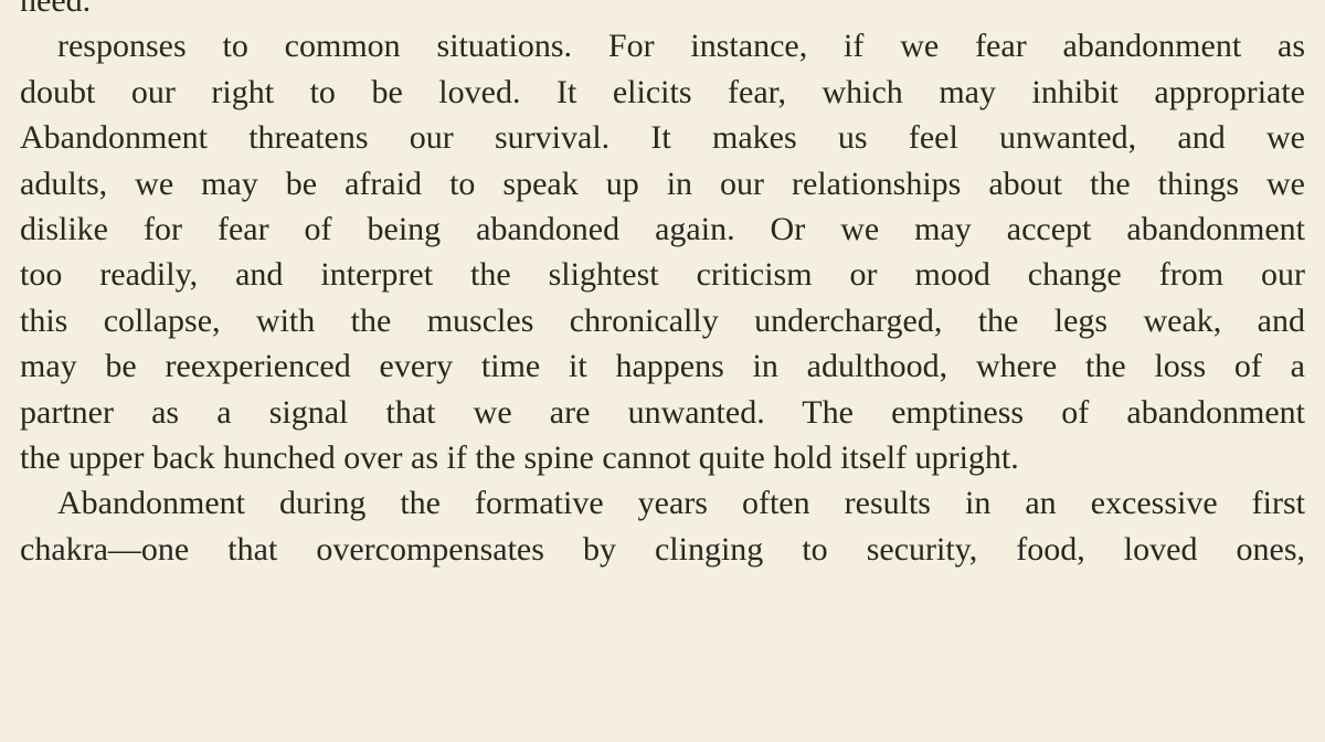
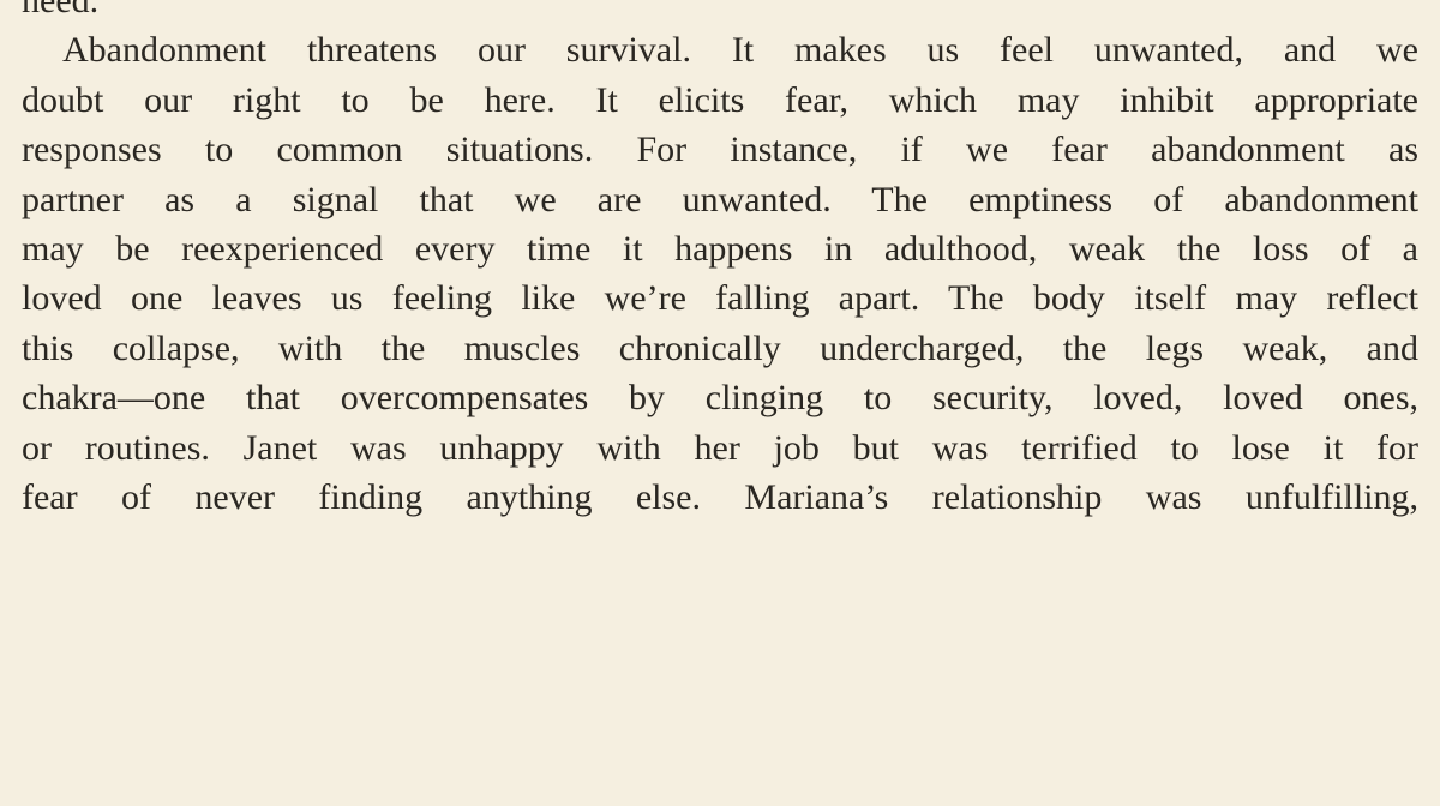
  need.
- responses to common situations. For instance, if we fear abandonment as
+ Abandonment threatens our survival. It makes us feel unwanted, and we
- doubt our right to be loved. It elicits fear, which may inhibit appropriate
+ doubt our right to be here. It elicits fear, which may inhibit appropriate
- Abandonment threatens our survival. It makes us feel unwanted, and we
+ responses to common situations. For instance, if we fear abandonment as
- adults, we may be afraid to speak up in our relationships about the things we
- dislike for fear of being abandoned again. Or we may accept abandonment
- too readily, and interpret the slightest criticism or mood change from our
- this collapse, with the muscles chronically undercharged, the legs weak, and
+ partner as a signal that we are unwanted. The emptiness of abandonment
- may be reexperienced every time it happens in adulthood, where the loss of a
+ may be reexperienced every time it happens in adulthood, weak the loss of a
+ loved one leaves us feeling like we’re falling apart. The body itself may reflect
- partner as a signal that we are unwanted. The emptiness of abandonment
+ this collapse, with the muscles chronically undercharged, the legs weak, and
- the upper back hunched over as if the spine cannot quite hold itself upright.
- Abandonment during the formative years often results in an excessive first
- chakra—one that overcompensates by clinging to security, food, loved ones,
+ chakra—one that overcompensates by clinging to security, loved, loved ones,
+ or routines. Janet was unhappy with her job but was terrified to lose it for
+ fear of never finding anything else. Mariana’s relationship was unfulfilling,
